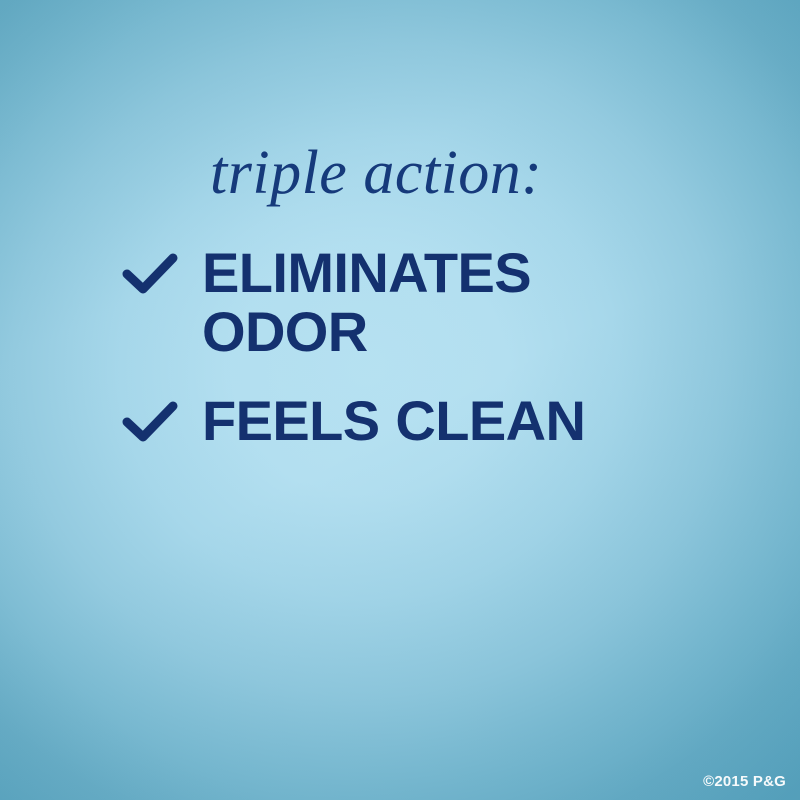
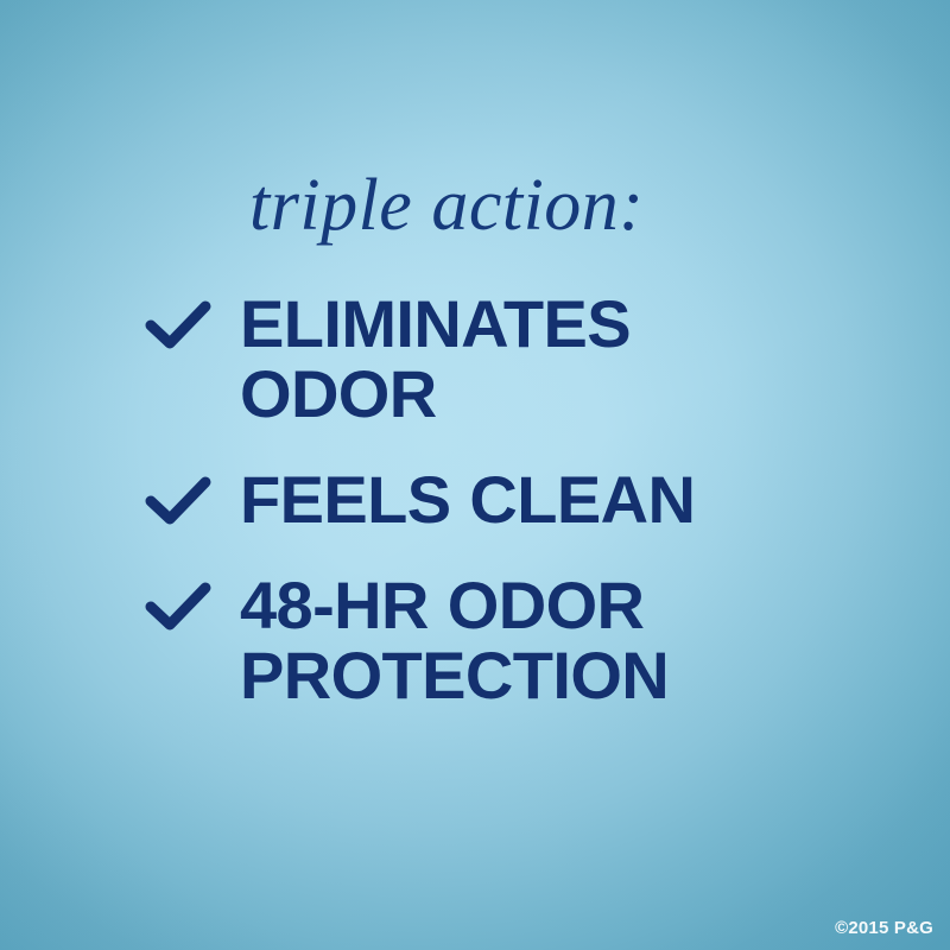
  triple action:
  ELIMINATES ODOR
  FEELS CLEAN
+ 48-HR ODOR PROTECTION
  ©2015 P&G
